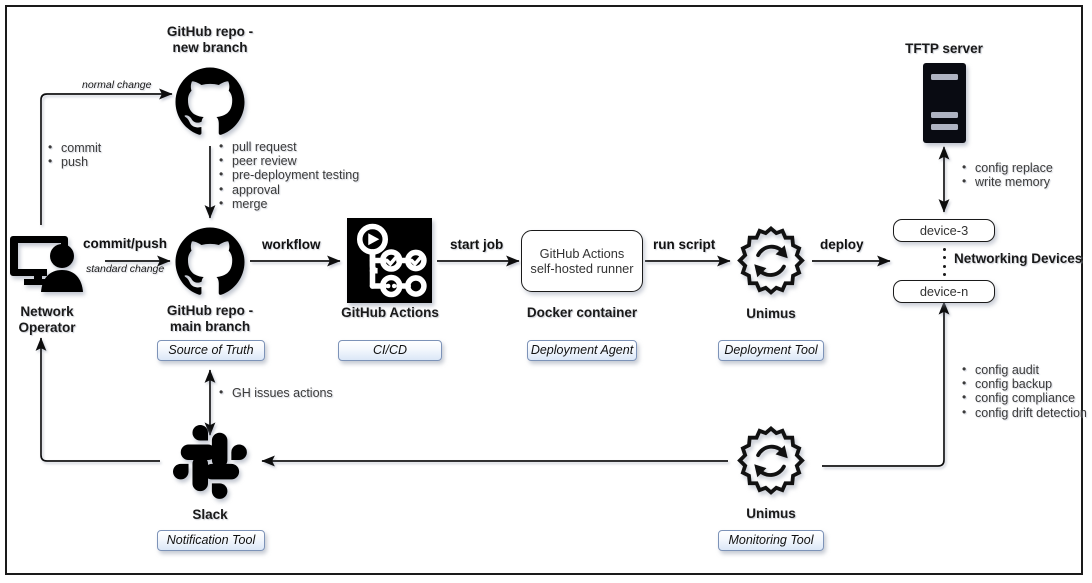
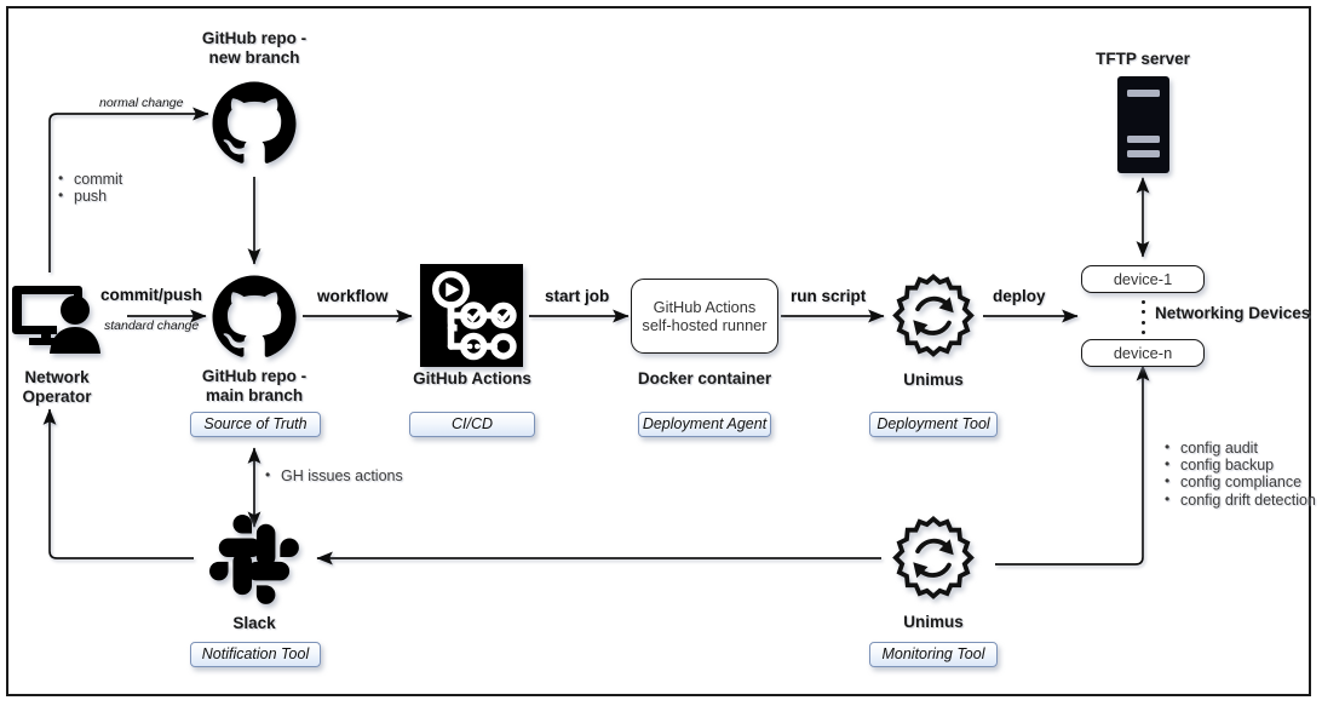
  normal change
  commit/push
  standard change
  workflow
  start job
  run script
  deploy
  commit
  push
- pull request
- peer review
- pre-deployment testing
- approval
- merge
- config replace
- write memory
  config audit
  config backup
  config compliance
  config drift detection
  GH issues actions
  GitHub repo -
  new branch
  GitHub repo -
  main branch
  Source of Truth
  GitHub Actions
  CI/CD
  GitHub Actions
  self-hosted runner
  Docker container
  Deployment Agent
  Unimus
  Deployment Tool
  TFTP server
- device-3
+ device-1
  Networking Devices
  device-n
  Network
  Operator
  Unimus
  Monitoring Tool
  Slack
  Notification Tool
